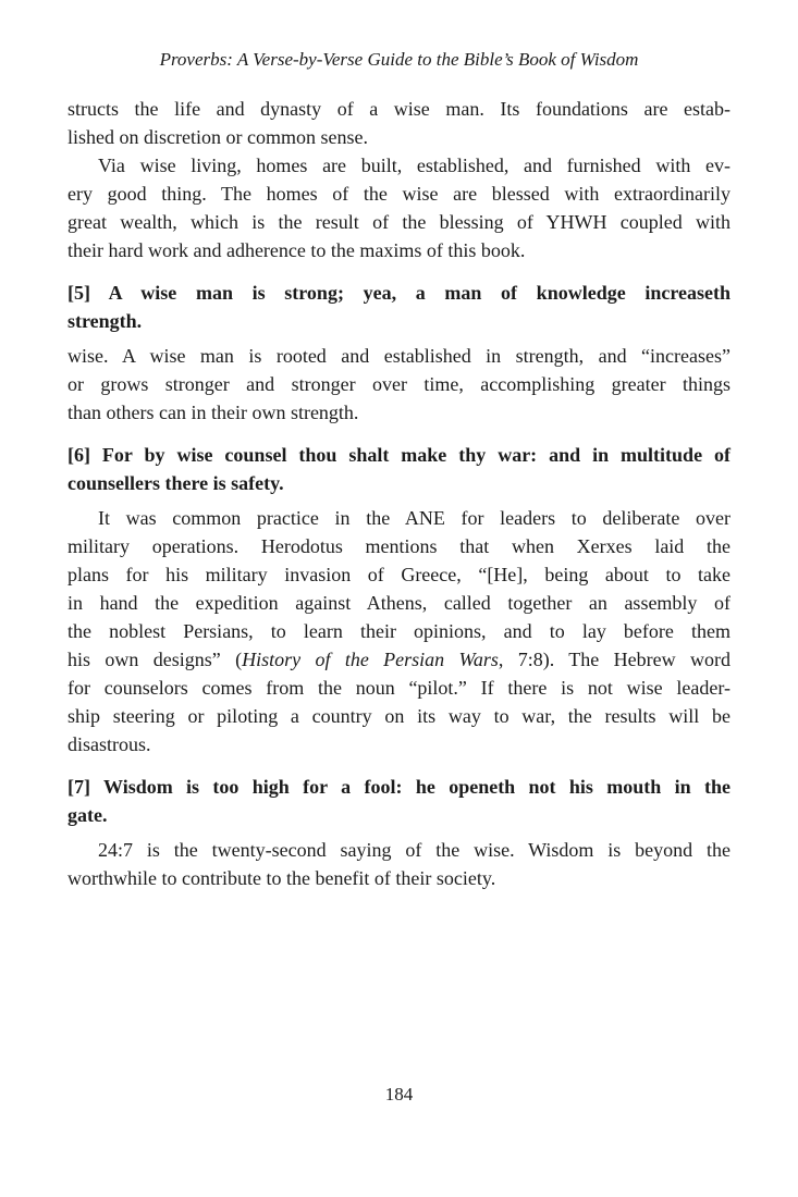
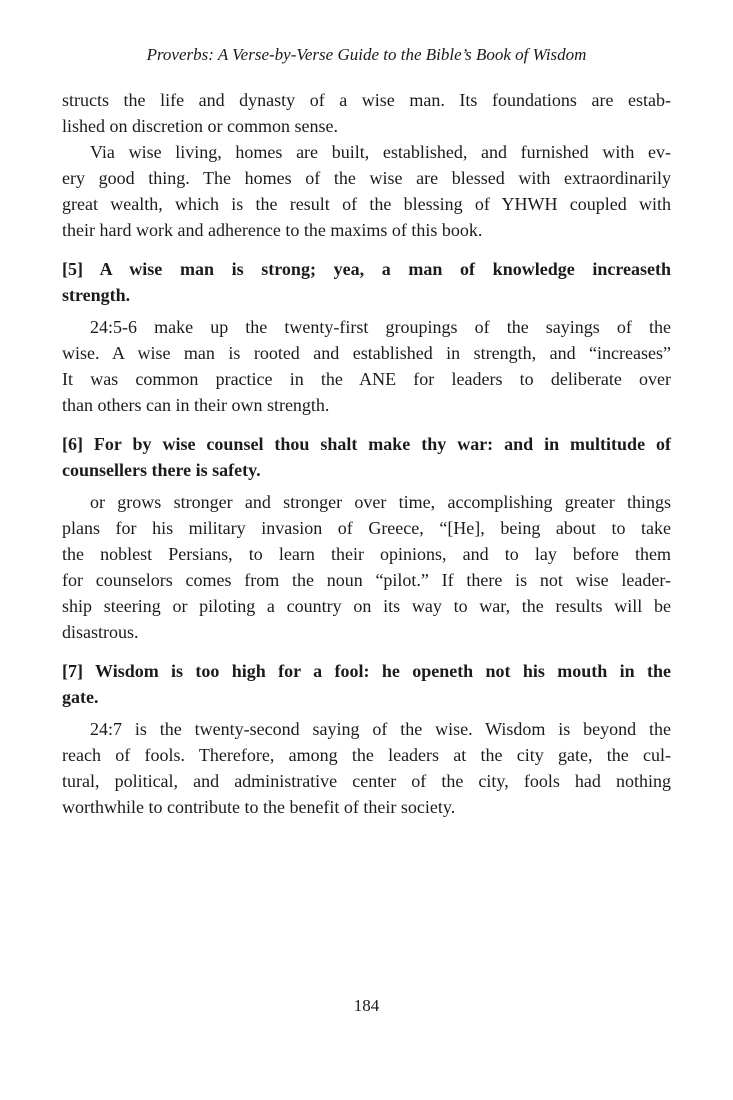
  Proverbs: A Verse-by-Verse Guide to the Bible’s Book of Wisdom
  structs the life and dynasty of a wise man. Its foundations are estab-
  lished on discretion or common sense.
  Via wise living, homes are built, established, and furnished with ev-
  ery good thing. The homes of the wise are blessed with extraordinarily
  great wealth, which is the result of the blessing of YHWH coupled with
  their hard work and adherence to the maxims of this book.
  [5] A wise man is strong; yea, a man of knowledge increaseth
  strength.
+ 24:5-6 make up the twenty-first groupings of the sayings of the
  wise. A wise man is rooted and established in strength, and “increases”
- or grows stronger and stronger over time, accomplishing greater things
+ It was common practice in the ANE for leaders to deliberate over
  than others can in their own strength.
  [6] For by wise counsel thou shalt make thy war: and in multitude of
  counsellers there is safety.
- It was common practice in the ANE for leaders to deliberate over
+ or grows stronger and stronger over time, accomplishing greater things
- military operations. Herodotus mentions that when Xerxes laid the
  plans for his military invasion of Greece, “[He], being about to take
- in hand the expedition against Athens, called together an assembly of
  the noblest Persians, to learn their opinions, and to lay before them
- his own designs” (History of the Persian Wars, 7:8). The Hebrew word
  for counselors comes from the noun “pilot.” If there is not wise leader-
  ship steering or piloting a country on its way to war, the results will be
  disastrous.
  [7] Wisdom is too high for a fool: he openeth not his mouth in the
  gate.
  24:7 is the twenty-second saying of the wise. Wisdom is beyond the
+ reach of fools. Therefore, among the leaders at the city gate, the cul-
+ tural, political, and administrative center of the city, fools had nothing
  worthwhile to contribute to the benefit of their society.
  184
